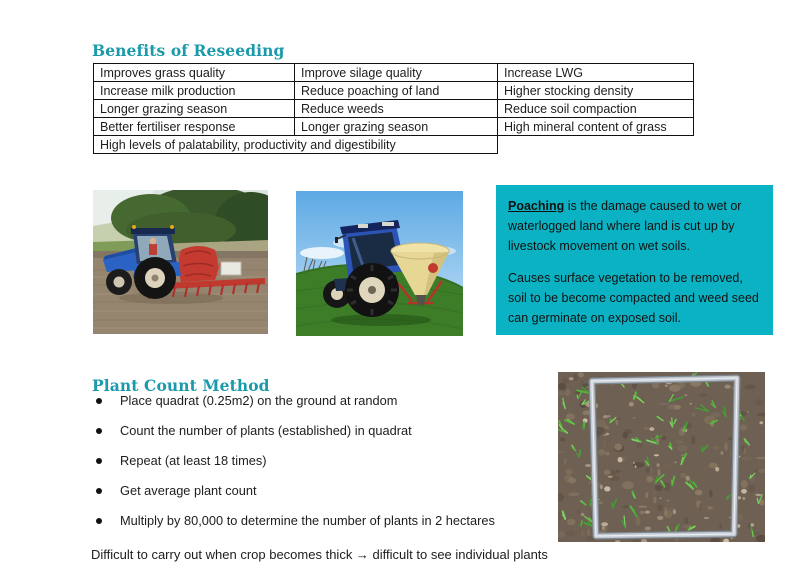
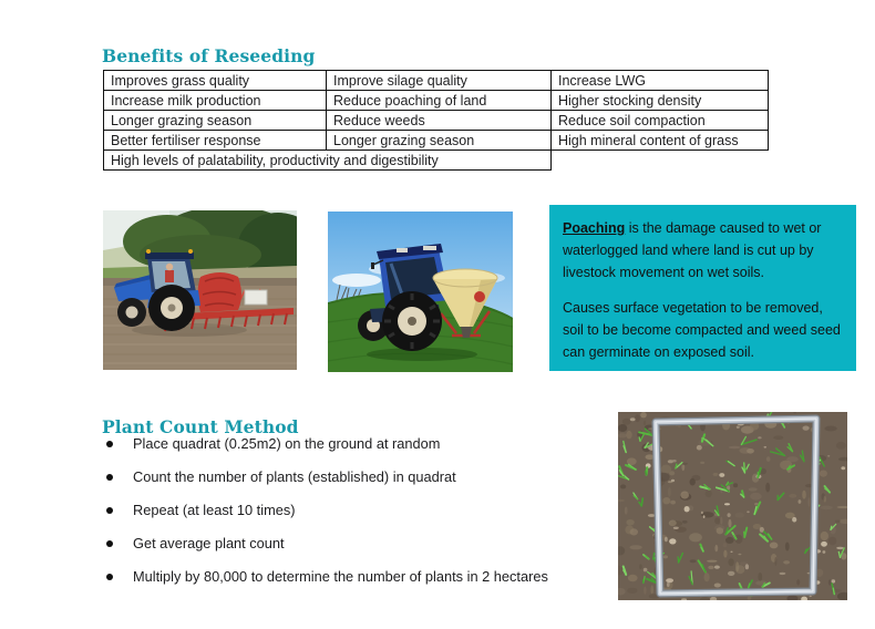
  Benefits of Reseeding
  Improves grass quality	Improve silage quality	Increase LWG
  Increase milk production	Reduce poaching of land	Higher stocking density
  Longer grazing season	Reduce weeds	Reduce soil compaction
  Better fertiliser response	Longer grazing season	High mineral content of grass
  High levels of palatability, productivity and digestibility
  Poaching is the damage caused to wet or waterlogged land where land is cut up by livestock movement on wet soils.
  Causes surface vegetation to be removed, soil to be become compacted and weed seed can germinate on exposed soil.
  Plant Count Method
  Place quadrat (0.25m2) on the ground at random
  Count the number of plants (established) in quadrat
- Repeat (at least 18 times)
+ Repeat (at least 10 times)
  Get average plant count
  Multiply by 80,000 to determine the number of plants in 2 hectares
- Difficult to carry out when crop becomes thick → difficult to see individual plants
